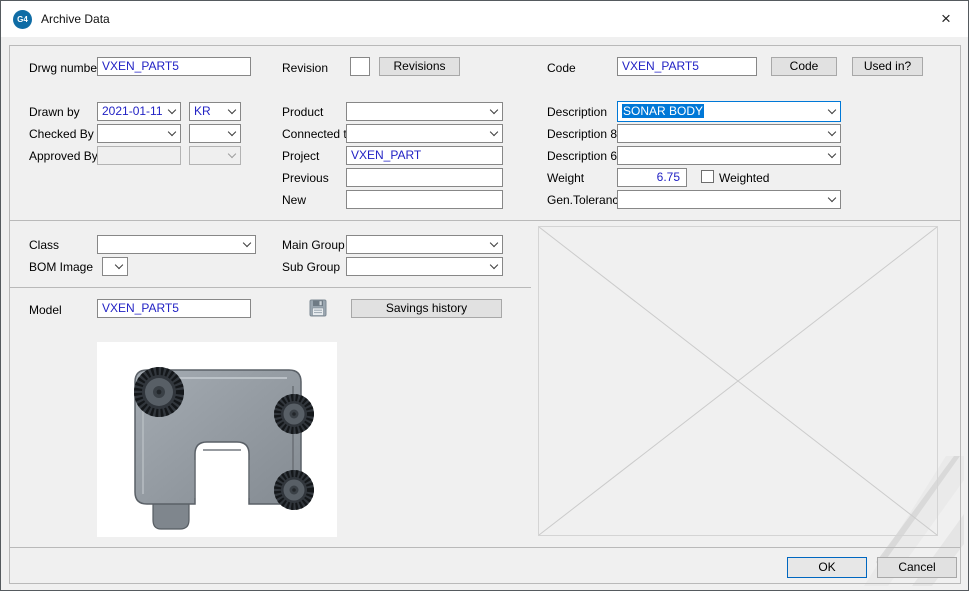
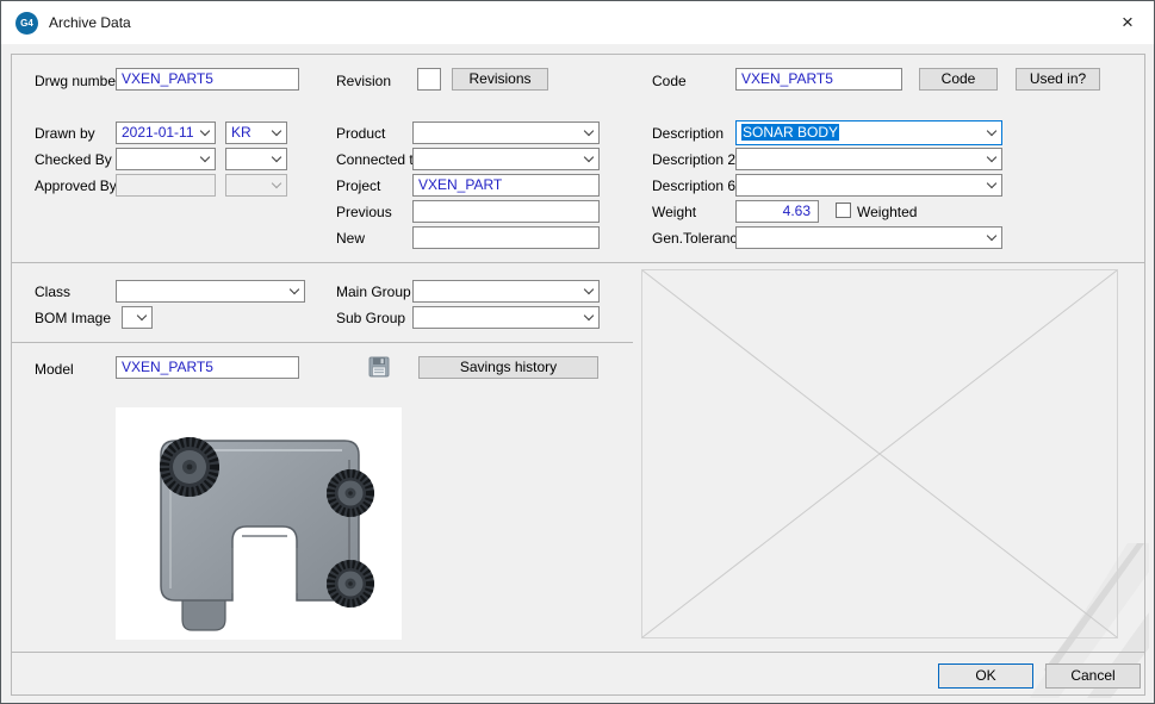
  G4
  Archive Data
  ×
  Drwg numbe
  VXEN_PART5
  Revision
  Revisions
  Code
  VXEN_PART5
  Code
  Used in?
  Drawn by
  2021-01-11
  KR
  Product
  Description
  SONAR BODY
  Checked By
  Connected
- Description 8
+ Description 2
  Approved By
  Project
  VXEN_PART
  Description 6
  Previous
  Weight
- 6.75
+ 4.63
  Weighted
  New
  Gen.Toleranc
  Class
  Main Group
  BOM Image
  Sub Group
  Model
  VXEN_PART5
  Savings history
  OK
  Cancel
